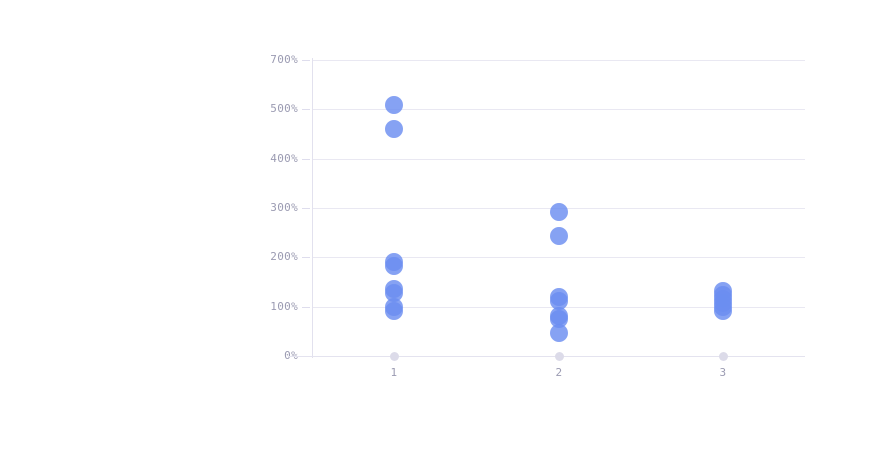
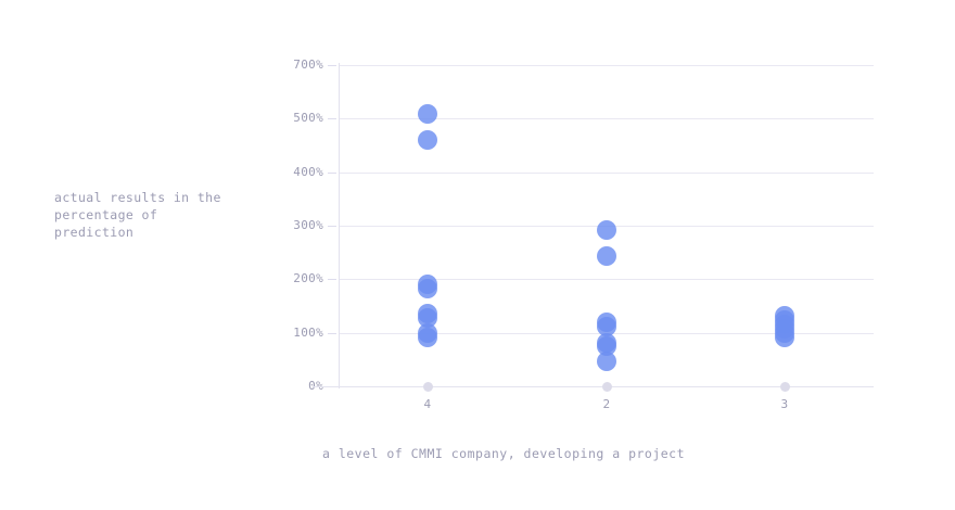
+ actual results in the
+ percentage of
+ prediction
  700%
  500%
  400%
  300%
  200%
  100%
- 1
+ 4
  2
  3
+ a level of CMMI company, developing a project
